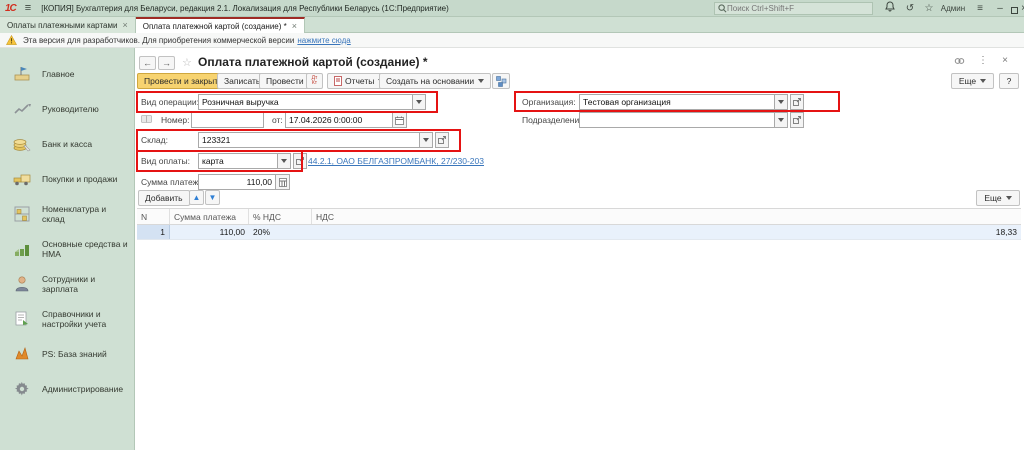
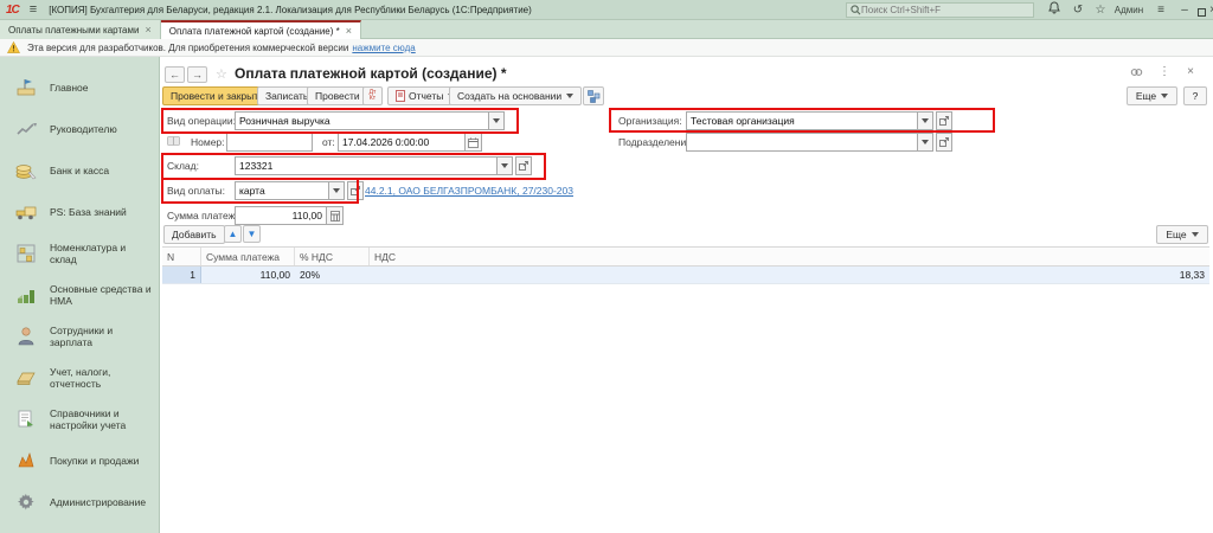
  1С
  ≡
  [КОПИЯ] Бухгалтерия для Беларуси, редакция 2.1. Локализация для Республики Беларусь (1С:Предприятие)
  Поиск Ctrl+Shift+F
  ↺
  ☆
  Админ
  ≡
  –
  Оплаты платежными картами
  ×
  Оплата платежной картой (создание) *
  ×
  Эта версия для разработчиков. Для приобретения коммерческой версии
  нажмите сюда
  Главное
  Руководителю
  Банк и касса
- Покупки и продажи
+ PS: База знаний
  Номенклатура и склад
  Основные средства и НМА
  Сотрудники и зарплата
+ Учет, налоги, отчетность
  Справочники и настройки учета
- PS: База знаний
+ Покупки и продажи
  Администрирование
  ←
  →
  ☆
  Оплата платежной картой (создание) *
  ⋮
  ×
  Провести и закры
  Записат
  Провести
  Отчеты
  Создать на основании
  Еще
  ?
  Вид операции
  Розничная выручка
  Организация:
  Тестовая организация
  Номер:
  от:
  17.04.2026 0:00:00
  Подразделени
  Склад:
  123321
  Вид оплаты:
  карта
  44.2.1, ОАО БЕЛГАЗПРОМБАНК, 27/230-203
  Сумма платеж
  110,00
  Добавить
  ▲
  ▼
  Еще
  N
  Сумма платежа
  % НДС
  НДС
  1
  110,00
  20%
  18,33
